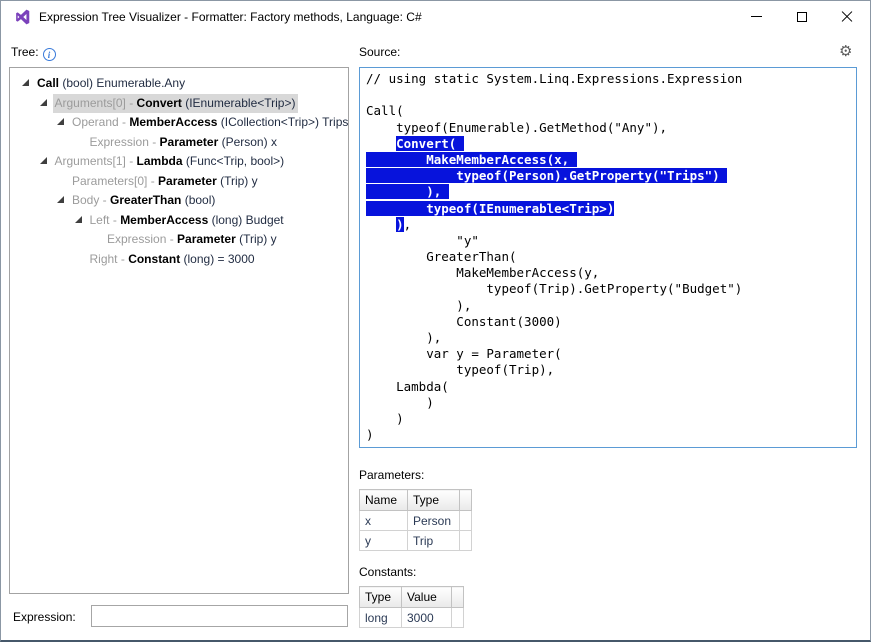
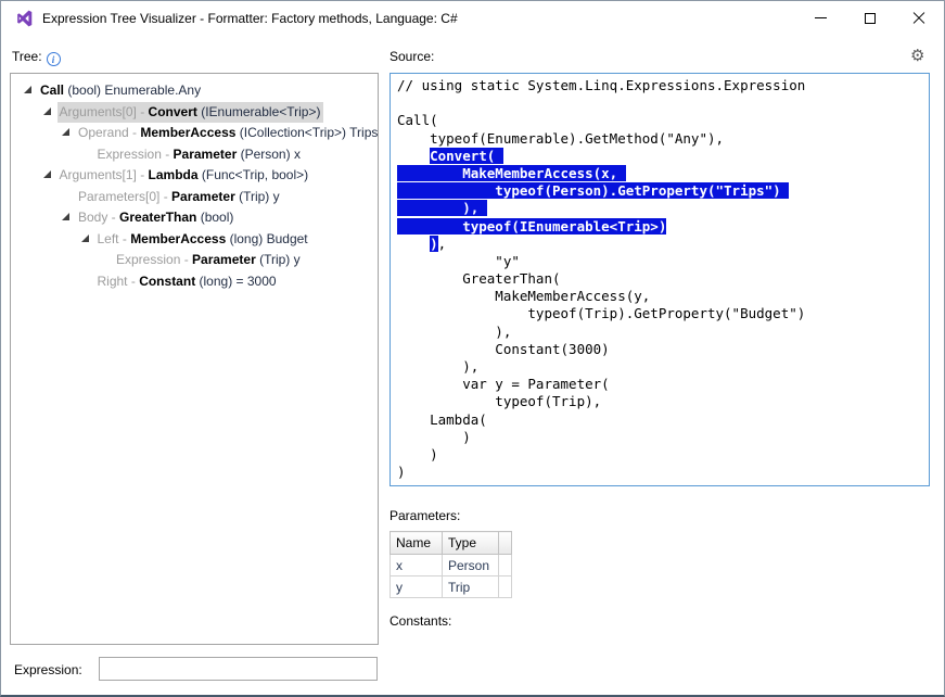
  Expression Tree Visualizer - Formatter: Factory methods, Language: C#
  Tree: i
  Call (bool) Enumerable.Any
  Arguments[0] - Convert (IEnumerable<Trip>)
  Operand - MemberAccess (ICollection<Trip>) Trips
  Expression - Parameter (Person) x
  Arguments[1] - Lambda (Func<Trip, bool>)
  Parameters[0] - Parameter (Trip) y
  Body - GreaterThan (bool)
  Left - MemberAccess (long) Budget
  Expression - Parameter (Trip) y
  Right - Constant (long) = 3000
  Expression:
  Source:
  ⚙
  // using static System.Linq.Expressions.Expression
  Call(
  typeof(Enumerable).GetMethod("Any"),
  Convert(
  MakeMemberAccess(x,
  typeof(Person).GetProperty("Trips")
  ),
  typeof(IEnumerable<Trip>)
  ),
  "y"
  GreaterThan(
  MakeMemberAccess(y,
  typeof(Trip).GetProperty("Budget")
  ),
  Constant(3000)
  ),
  var y = Parameter(
  typeof(Trip),
  Lambda(
  )
  )
  )
  Parameters:
  Name	Type
  x	Person
  y	Trip
  Constants:
- Type	Value
- long	3000
